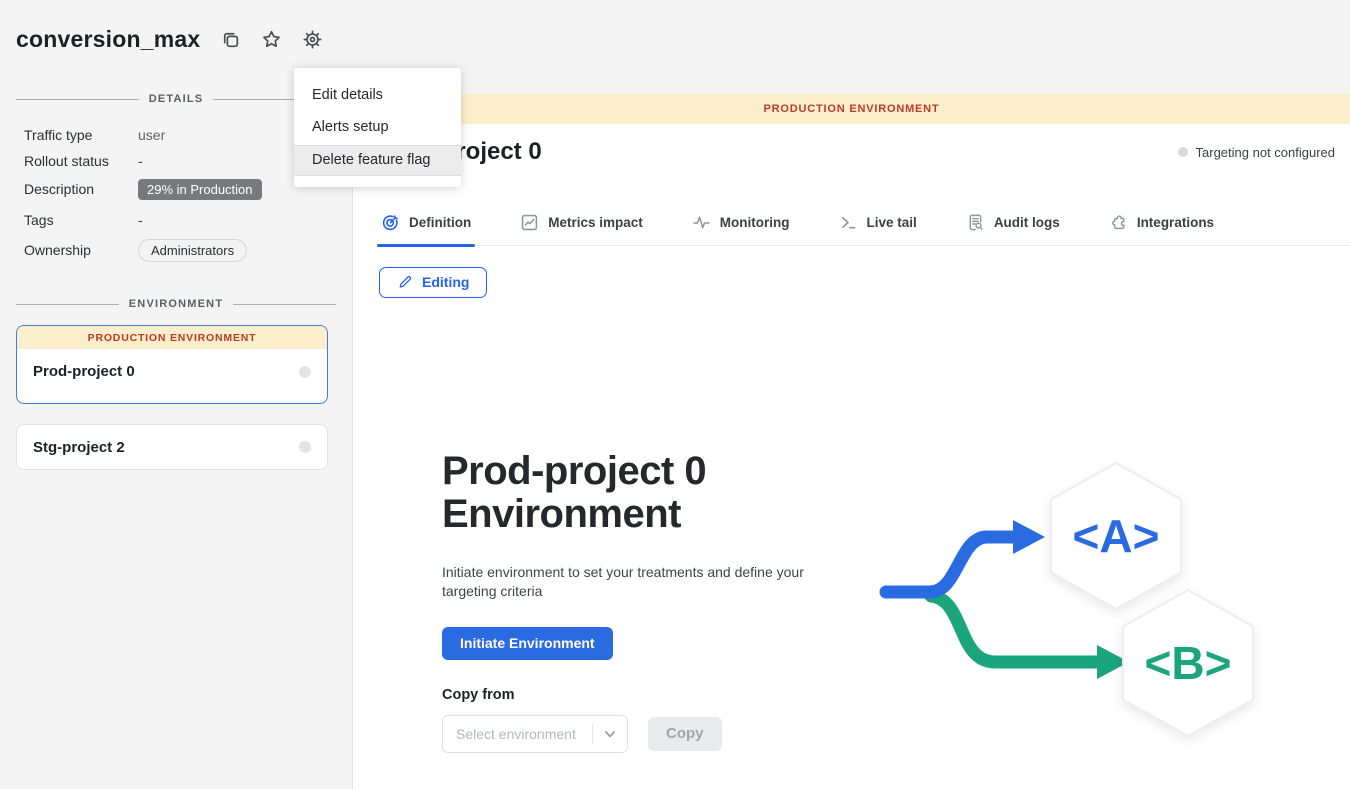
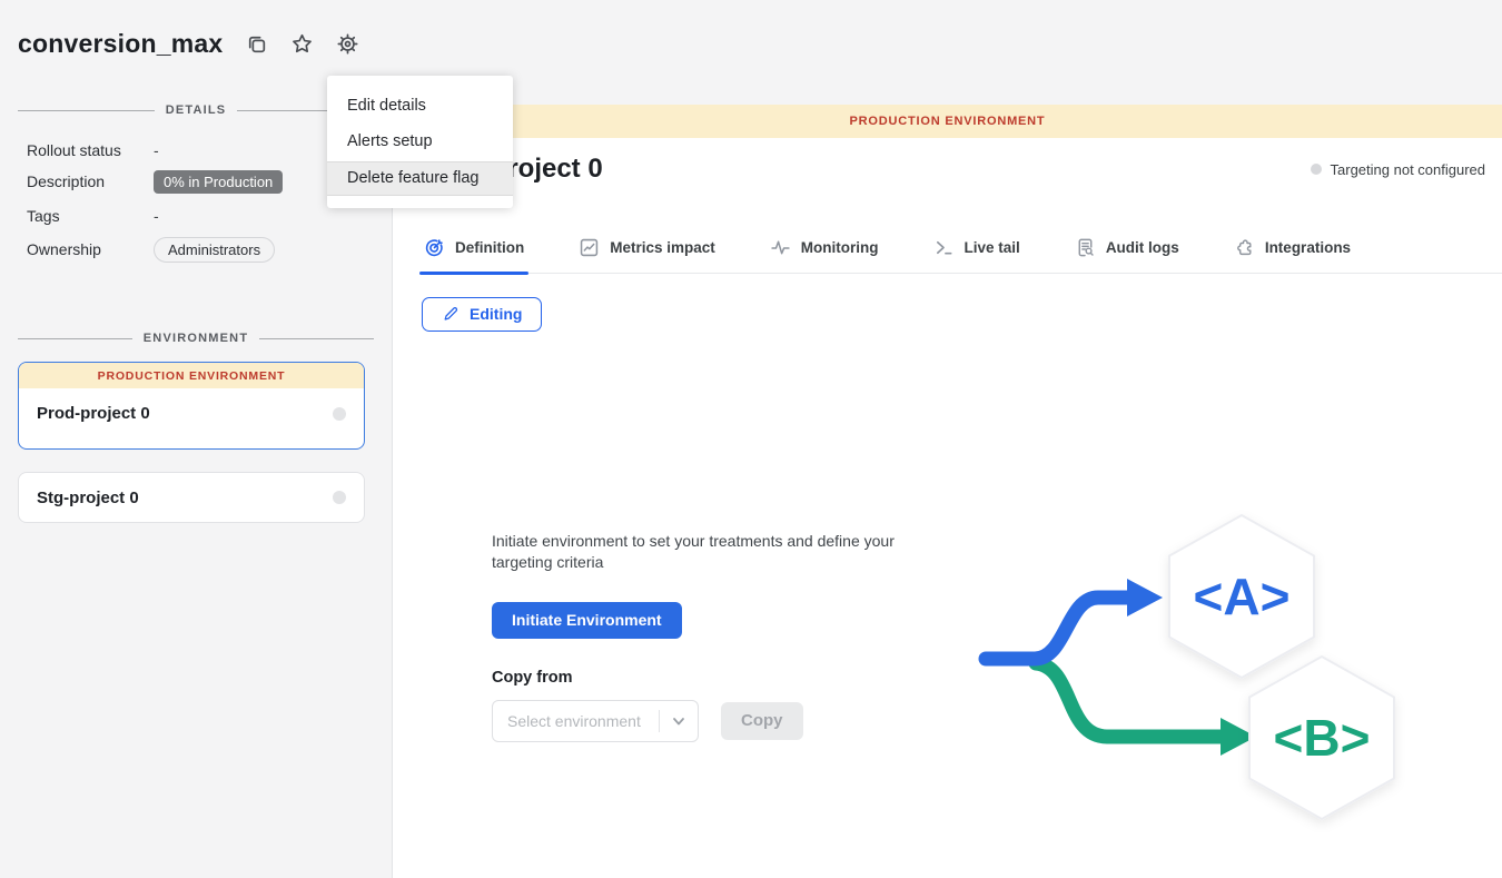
  conversion_max
  DETAILS
- Traffic type
- user
  Rollout status
  -
  Description
- 29% in Production
+ 0% in Production
  Tags
  -
  Ownership
  Administrators
  ENVIRONMENT
  PRODUCTION ENVIRONMENT
  Prod-project 0
- Stg-project 2
+ Stg-project 0
  PRODUCTION ENVIRONMENT
  Targeting not configured
  Definition
  Metrics impact
  Monitoring
  Live tail
  Audit logs
  Integrations
  Editing
- Prod-project 0 Environment
  Initiate environment to set your treatments and define your targeting criteria
  Initiate Environment
  Copy from
  Select environment
  Copy
  <A>
  <B>
  Edit details
  Alerts setup
  Delete feature flag
